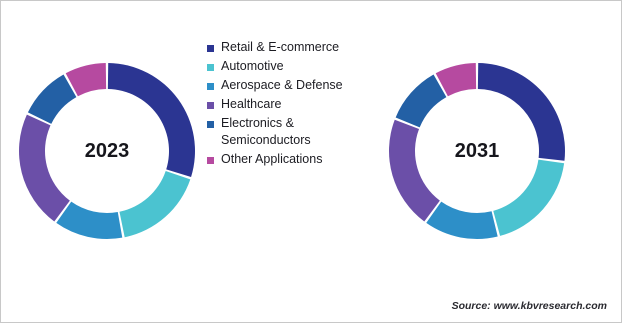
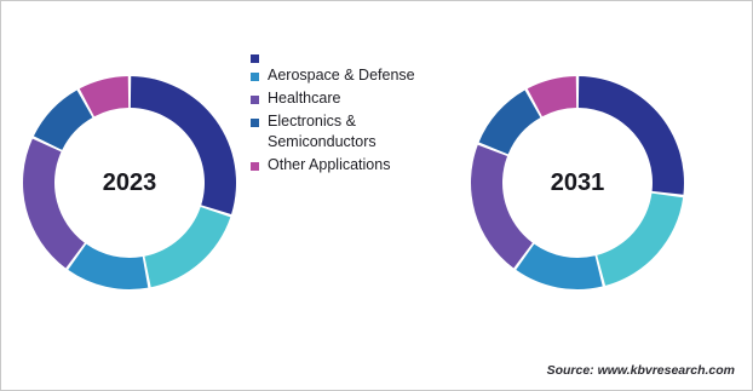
  2023
  2031
- Retail & E-commerce
- Automotive
  Aerospace & Defense
  Healthcare
  Electronics & Semiconductors
  Other Applications
  Source: www.kbvresearch.com
